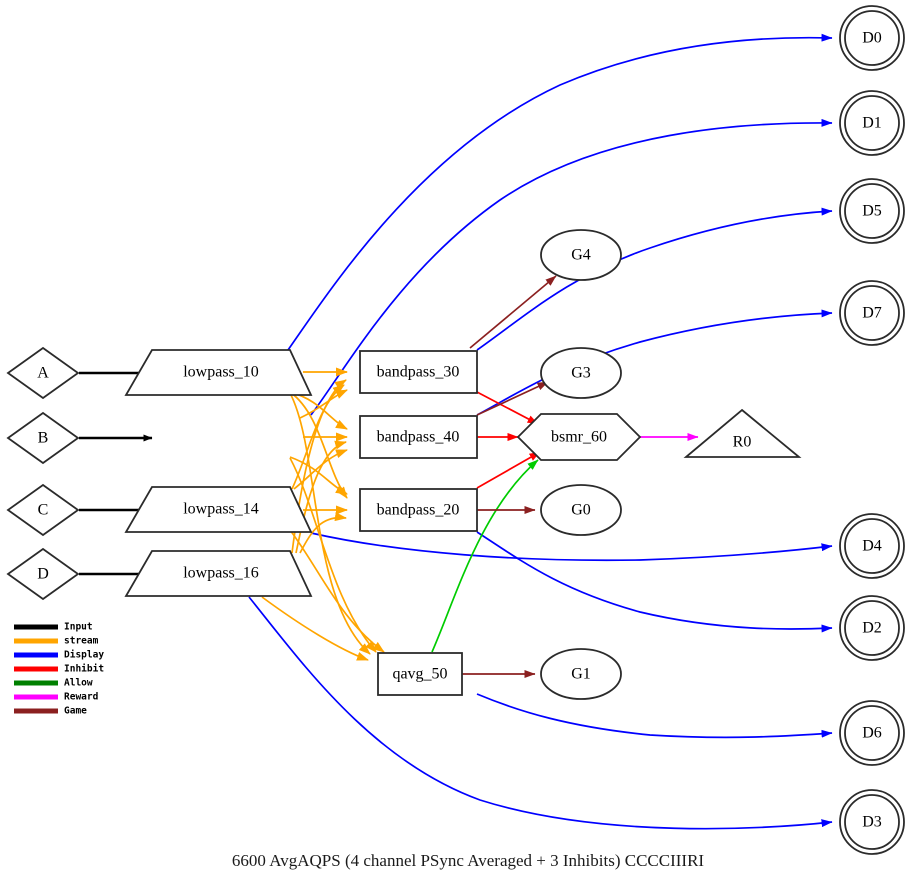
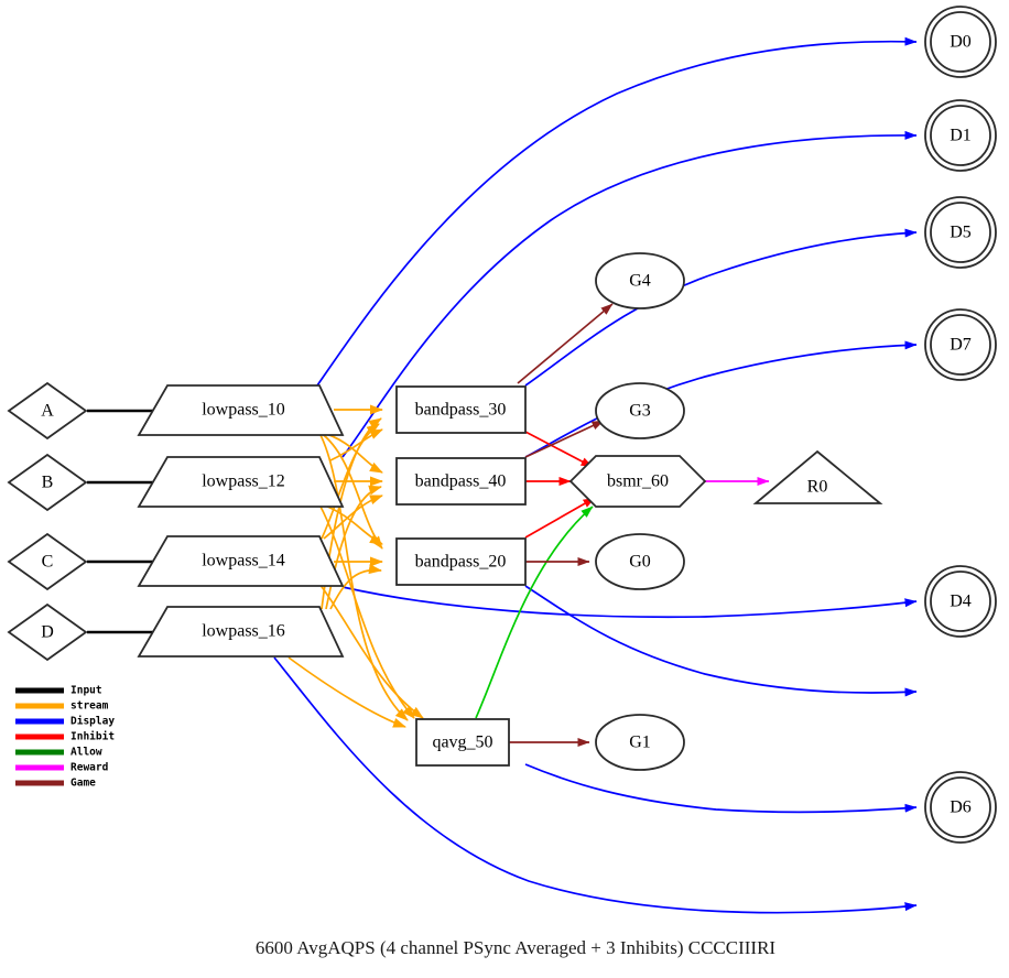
  A
  B
  C
  D
  lowpass_10
+ lowpass_12
  lowpass_14
  lowpass_16
  bandpass_30
  bandpass_40
  bandpass_20
  qavg_50
  bsmr_60
  R0
  G4
  G3
  G0
  G1
  D0
  D1
  D5
  D7
  D4
- D2
  D6
- D3
  Input
  stream
  Display
  Inhibit
  Allow
  Reward
  Game
  6600 AvgAQPS (4 channel PSync Averaged + 3 Inhibits) CCCCIIIRI
